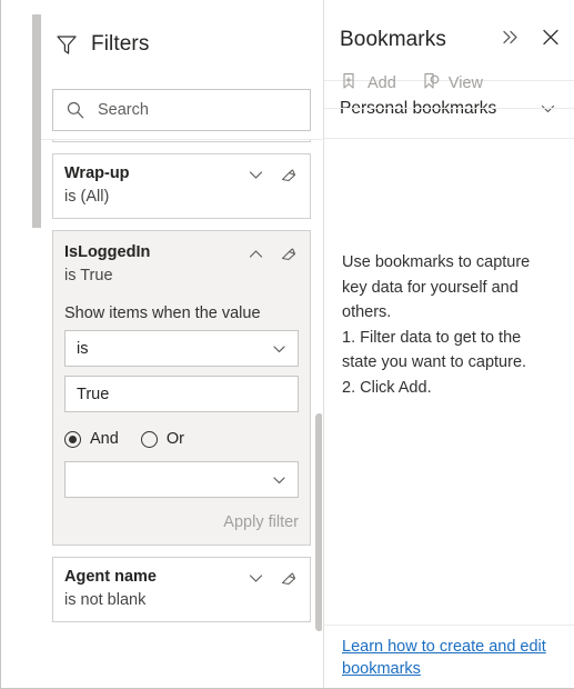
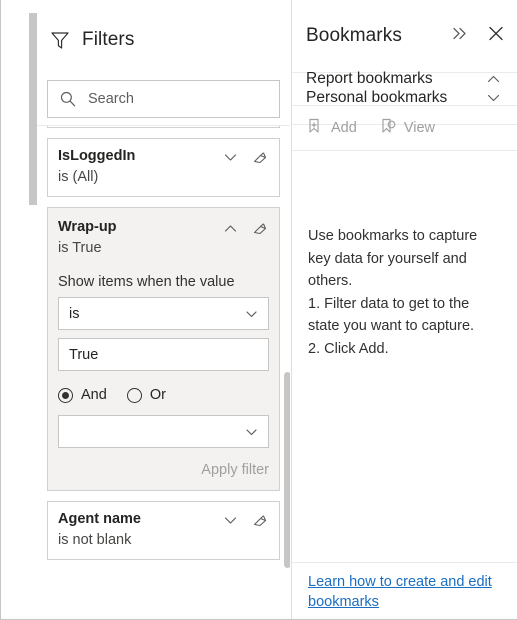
  Filters
  Search
- Wrap-up
+ IsLoggedIn
  is (All)
- IsLoggedIn
+ Wrap-up
  is True
  Show items when the value
  is
  True
  And
  Or
  Apply filter
  Agent name
  is not blank
  Bookmarks
  Personal bookmarks
+ Report bookmarks
  Add
  View
  Use bookmarks to capture key data for yourself and others.
  1. Filter data to get to the state you want to capture.
  2. Click Add.
  Learn how to create and edit bookmarks
